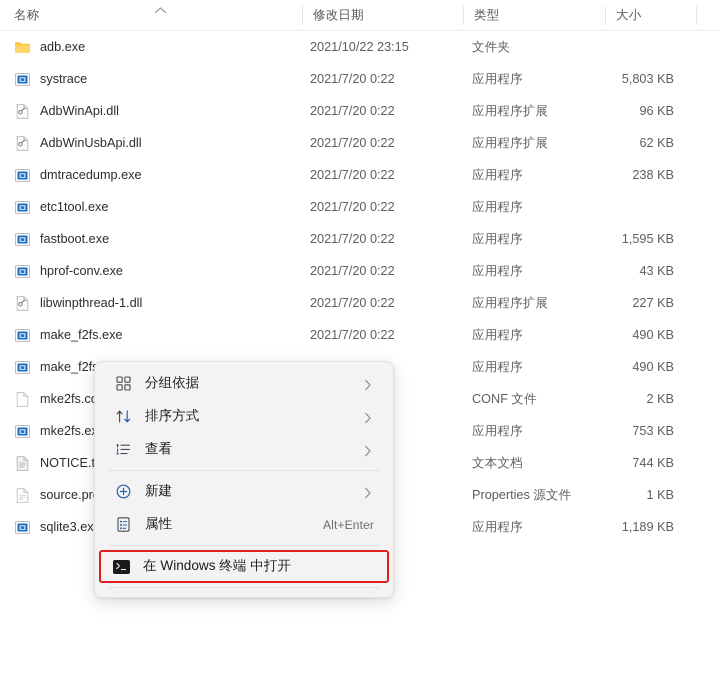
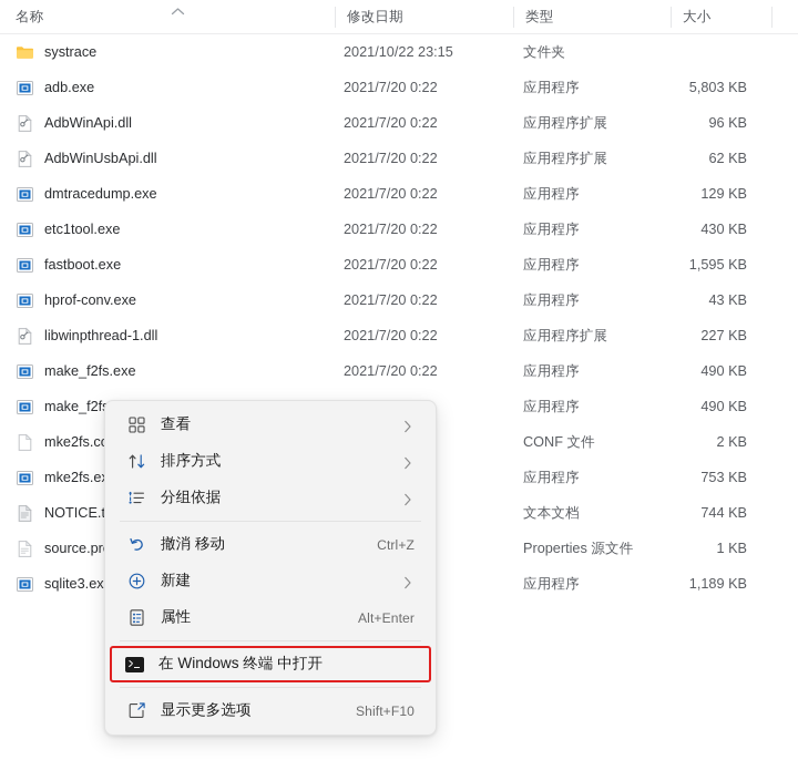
  名称
  修改日期
  类型
  大小
- adb.exe
+ systrace
  2021/10/22 23:15
  文件夹
- systrace
+ adb.exe
  2021/7/20 0:22
  应用程序
  5,803 KB
  AdbWinApi.dll
  2021/7/20 0:22
  应用程序扩展
  96 KB
  AdbWinUsbApi.dll
  2021/7/20 0:22
  应用程序扩展
  62 KB
  dmtracedump.exe
  2021/7/20 0:22
  应用程序
- 238 KB
+ 129 KB
  etc1tool.exe
  2021/7/20 0:22
  应用程序
+ 430 KB
  fastboot.exe
  2021/7/20 0:22
  应用程序
  1,595 KB
  hprof-conv.exe
  2021/7/20 0:22
  应用程序
  43 KB
  libwinpthread-1.dll
  2021/7/20 0:22
  应用程序扩展
  227 KB
  make_f2fs.exe
  2021/7/20 0:22
  应用程序
  490 KB
  make_f2f
  应用程序
  490 KB
  mke2fs.c
  CONF 文件
  2 KB
  mke2fs.e
  应用程序
  753 KB
  NOTICE.
  文本文档
  744 KB
  source.pr
  Properties 源文件
  1 KB
  sqlite3.ex
  应用程序
  1,189 KB
- 分组依据
+ 查看
  排序方式
- 查看
+ 分组依据
+ 撤消 移动
+ Ctrl+Z
  新建
  属性
  Alt+Enter
  在 Windows 终端 中打开
+ 显示更多选项
+ Shift+F10
